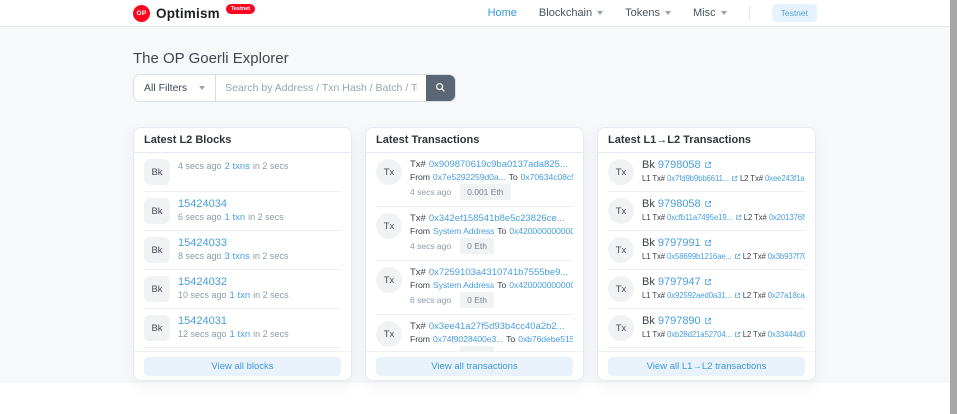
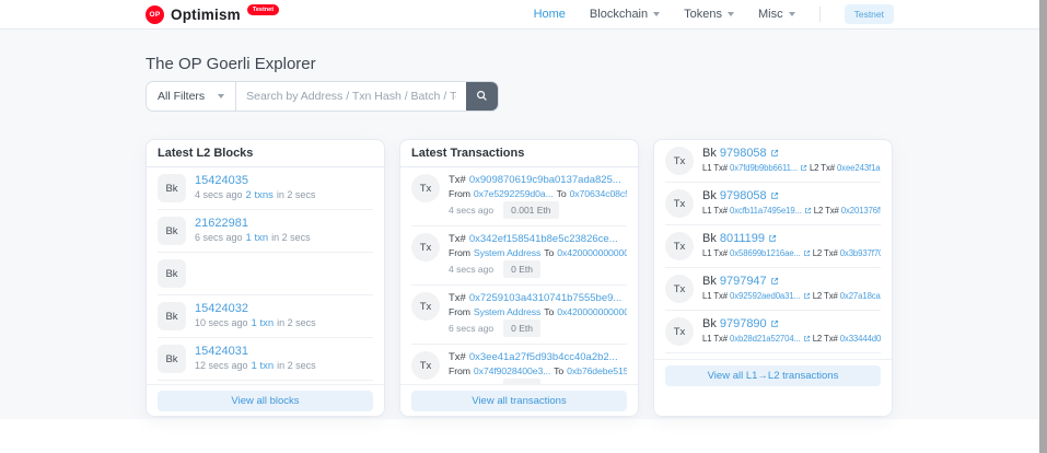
  Optimism
  Home
  Blockchain
  Tokens
  Misc
  Testnet
  The OP Goerli Explorer
  All Filters
  Search by Address / Txn Hash / Batch / T
  Latest L2 Blocks
  Bk
+ 15424035
  4 secs ago 2 txns in 2 secs
  Bk
- 15424034
+ 21622981
  6 secs ago 1 txn in 2 secs
  Bk
- 15424033
- 8 secs ago 3 txns in 2 secs
  Bk
  15424032
  10 secs ago 1 txn in 2 secs
  Bk
  15424031
  12 secs ago 1 txn in 2 secs
  View all blocks
  Latest Transactions
  Tx
  Tx# 0x909870619c9ba0137ada825...
  From 0x7e5292259d0a... To 0x70634c08c
  4 secs ago
  0.001 Eth
  Tx
  Tx# 0x342ef158541b8e5c23826ce...
  From System Address To 0x420000000000
  4 secs ago
  0 Eth
  Tx
  Tx# 0x7259103a4310741b7555be9...
  From System Address To 0x420000000000
  6 secs ago
  0 Eth
  Tx
  Tx# 0x3ee41a27f5d93b4cc40a2b2...
  From 0x74f9028400e3... To 0xb76debe515
  View all transactions
- Latest L1→L2 Transactions
  Tx
  Bk 9798058
  L1 Tx# 0x7fd9b9bb6611... L2 Tx# 0xee243f1a
  Tx
  Bk 9798058
  L1 Tx# 0xcfb11a7495e19... L2 Tx# 0x201376f
  Tx
- Bk 9797991
+ Bk 8011199
  L1 Tx# 0x58699b1216ae... L2 Tx# 0x3b937f7
  Tx
  Bk 9797947
  L1 Tx# 0x92592aed0a31... L2 Tx# 0x27a18ca
  Tx
  Bk 9797890
  L1 Tx# 0xb28d21a52704... L2 Tx# 0x33444d0
  View all L1→L2 transactions
